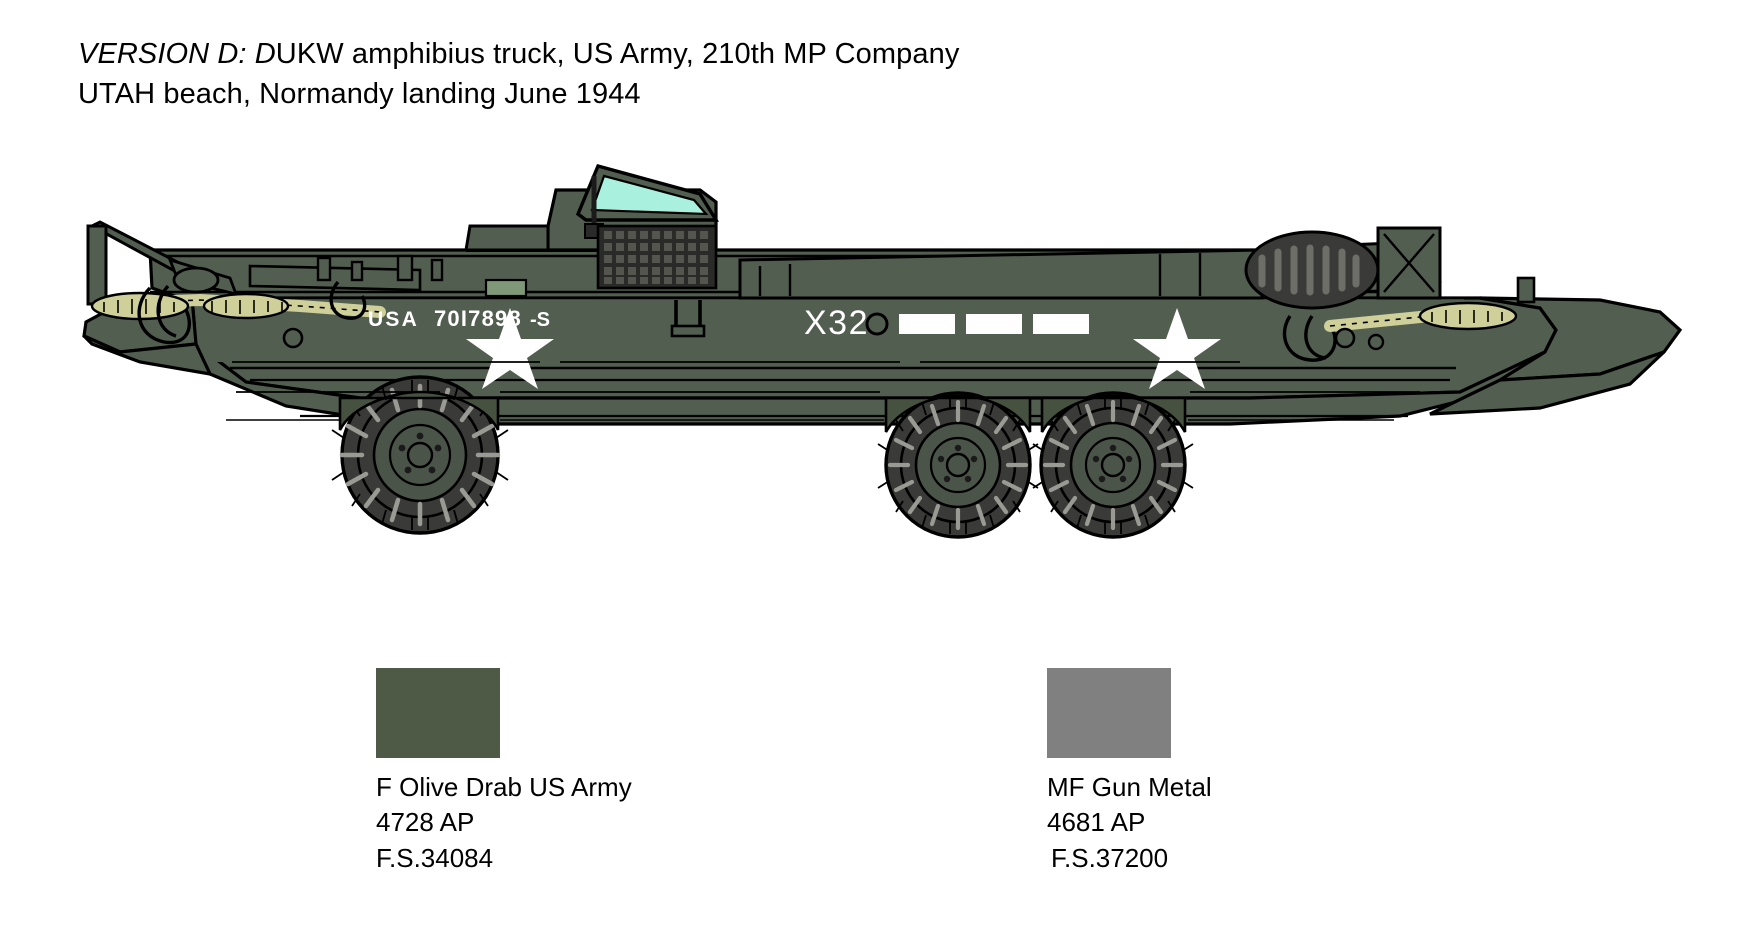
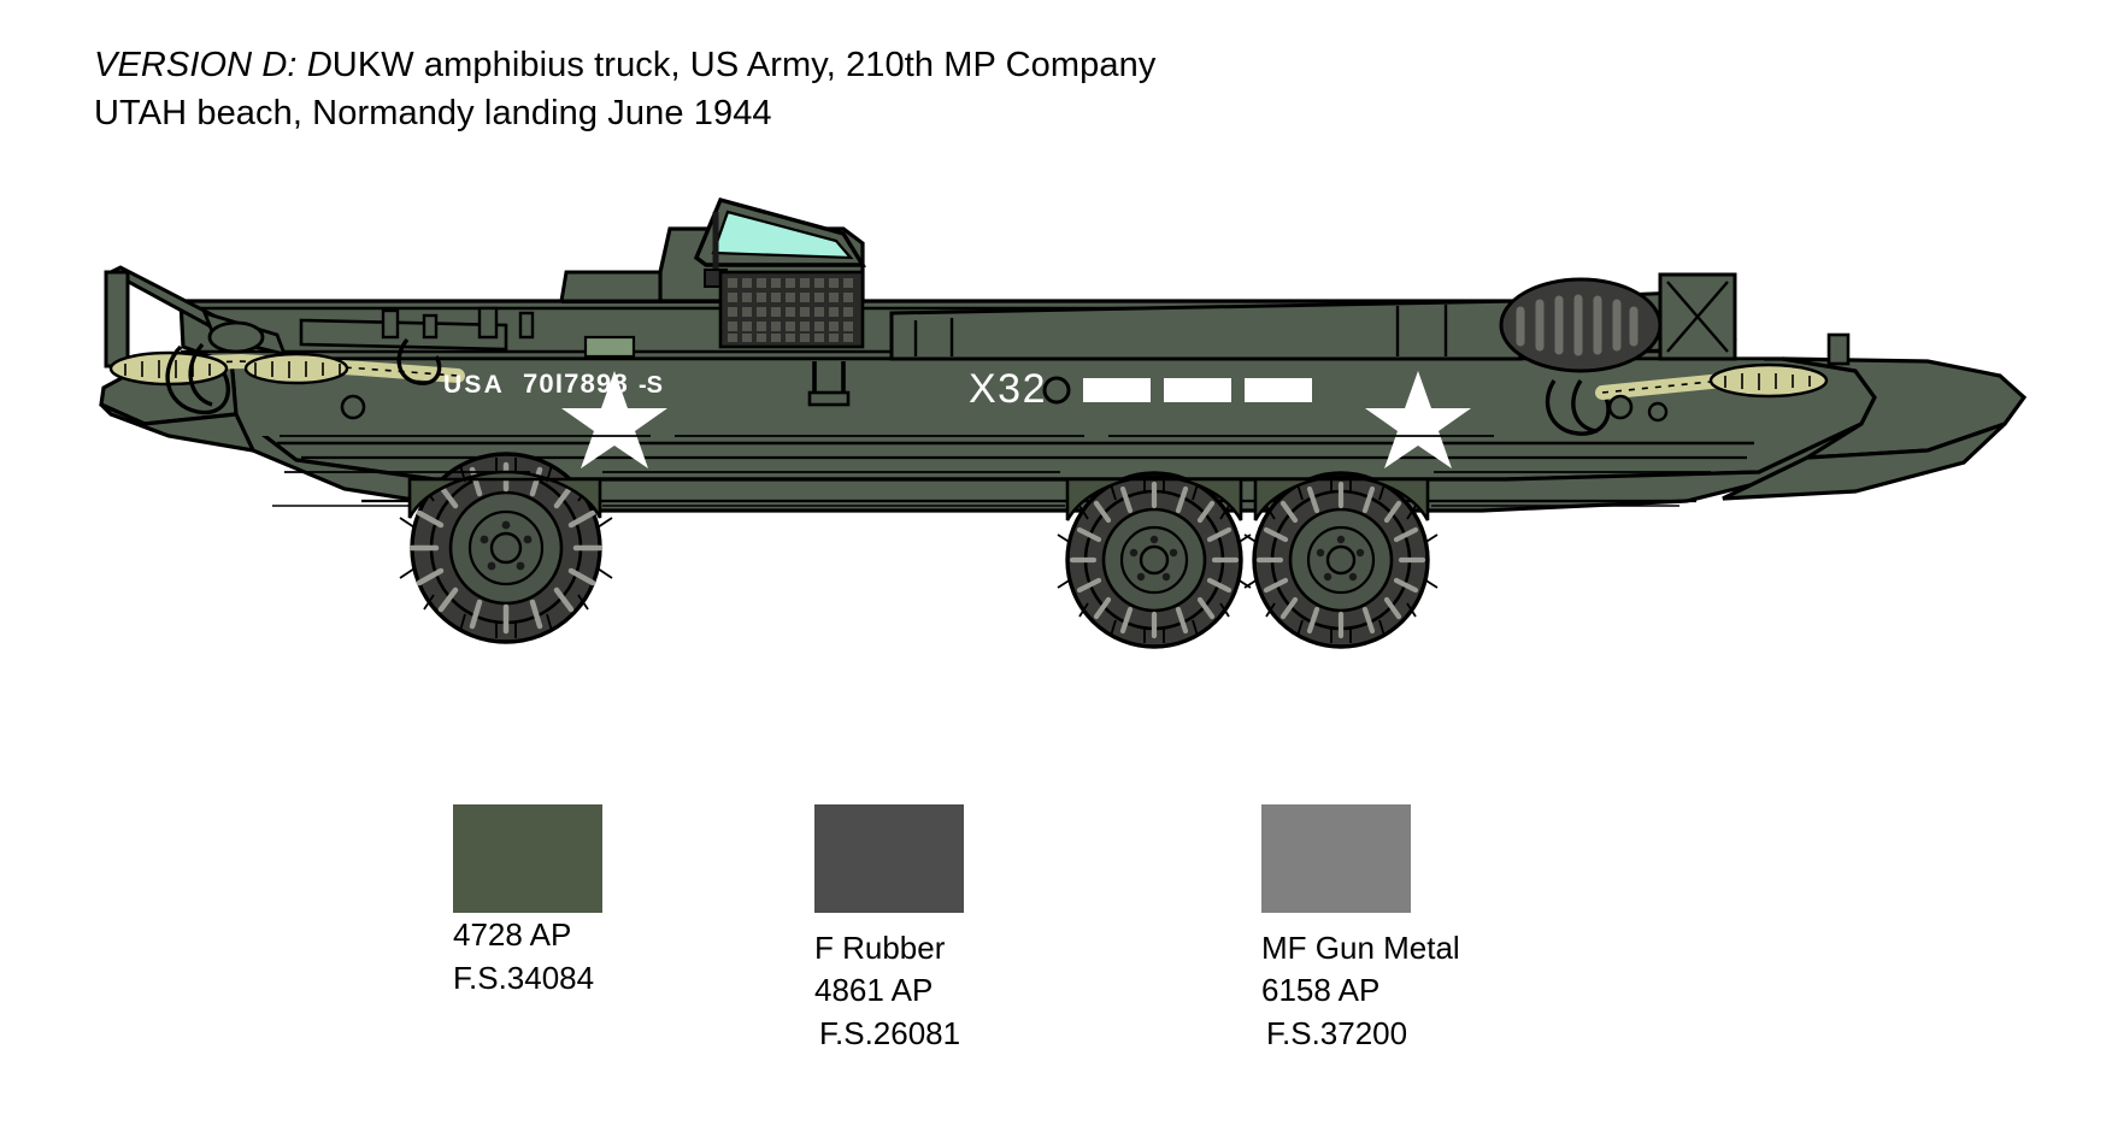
  VERSION D: DUKW amphibius truck, US Army, 210th MP Company
  UTAH beach, Normandy landing June 1944
  USA
  70I7898
  -S
  X32
- F Olive Drab US Army
  4728 AP
  F.S.34084
+ F Rubber
+ 4861 AP
+ F.S.26081
  MF Gun Metal
- 4681 AP
+ 6158 AP
  F.S.37200
